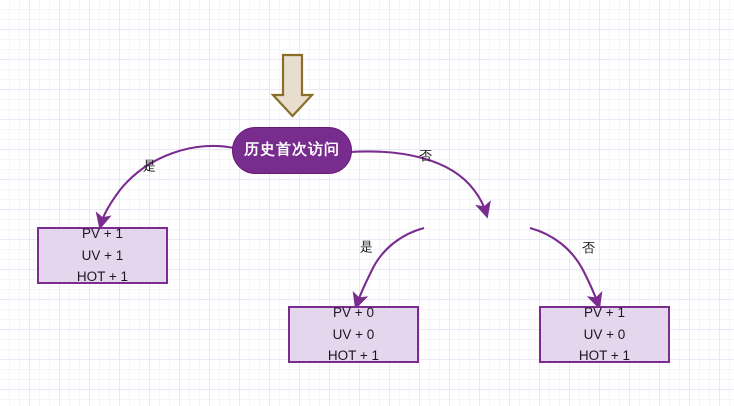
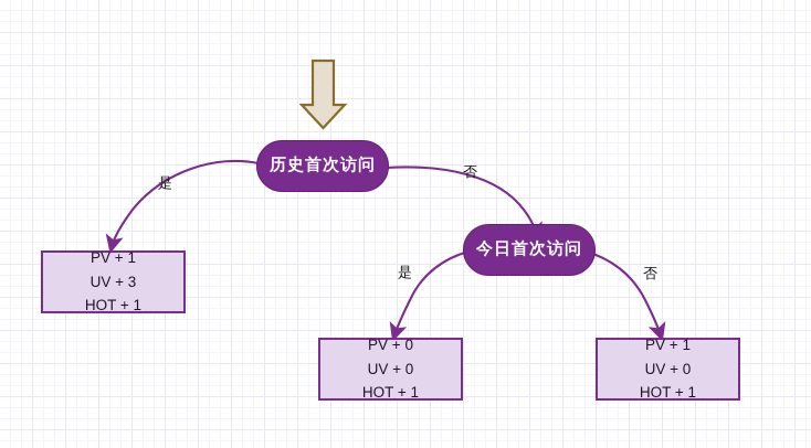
  历史首次访问
+ 今日首次访问
  PV + 1
- UV + 1
+ UV + 3
  HOT + 1
  PV + 0
  UV + 0
  HOT + 1
  PV + 1
  UV + 0
  HOT + 1
  是
  否
  是
  否
